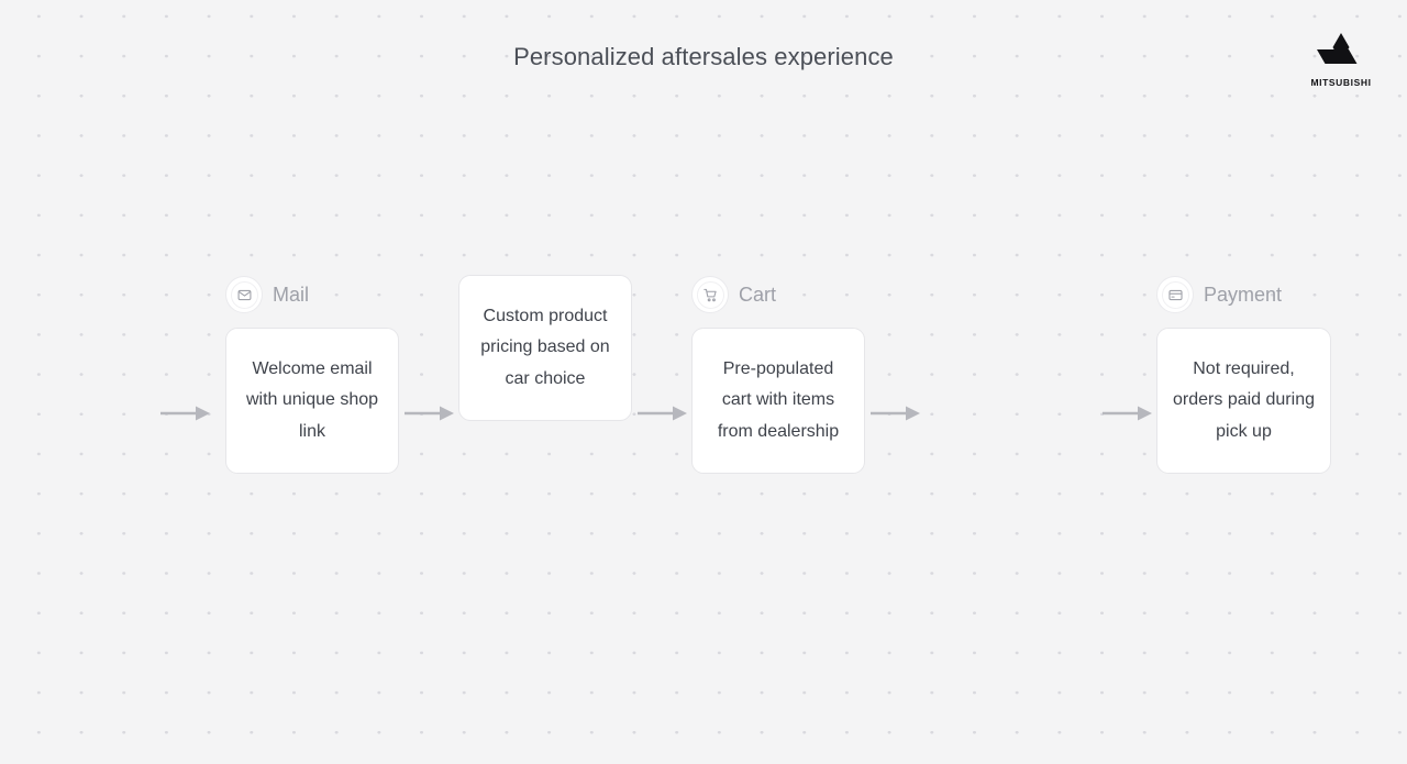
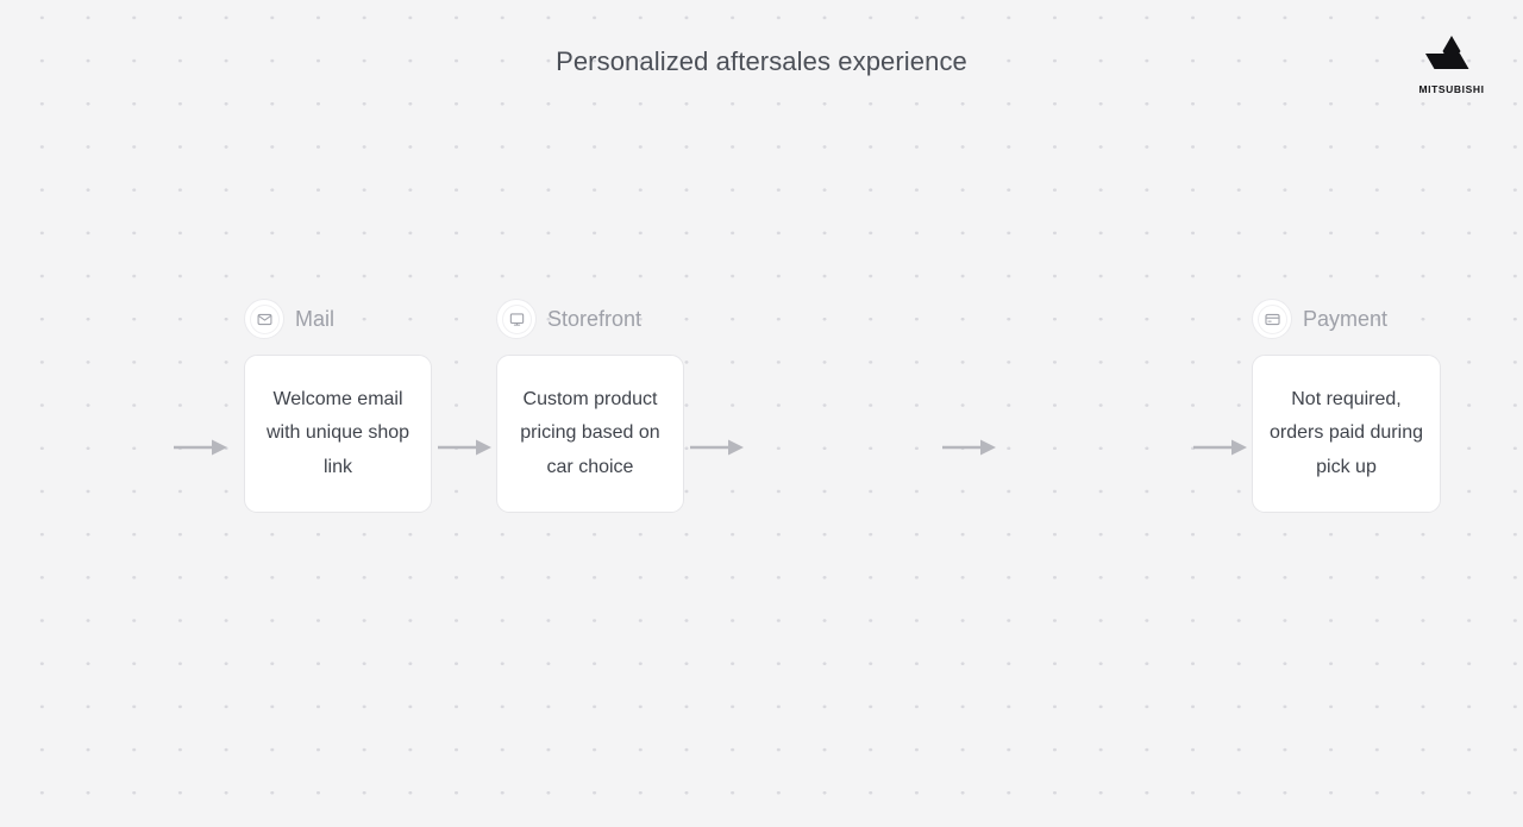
  Personalized aftersales experience
  MITSUBISHI
  Mail
  Welcome email with unique shop link
+ Storefront
  Custom product pricing based on car choice
- Cart
- Pre-populated cart with items from dealership
  Payment
  Not required, orders paid during pick up
